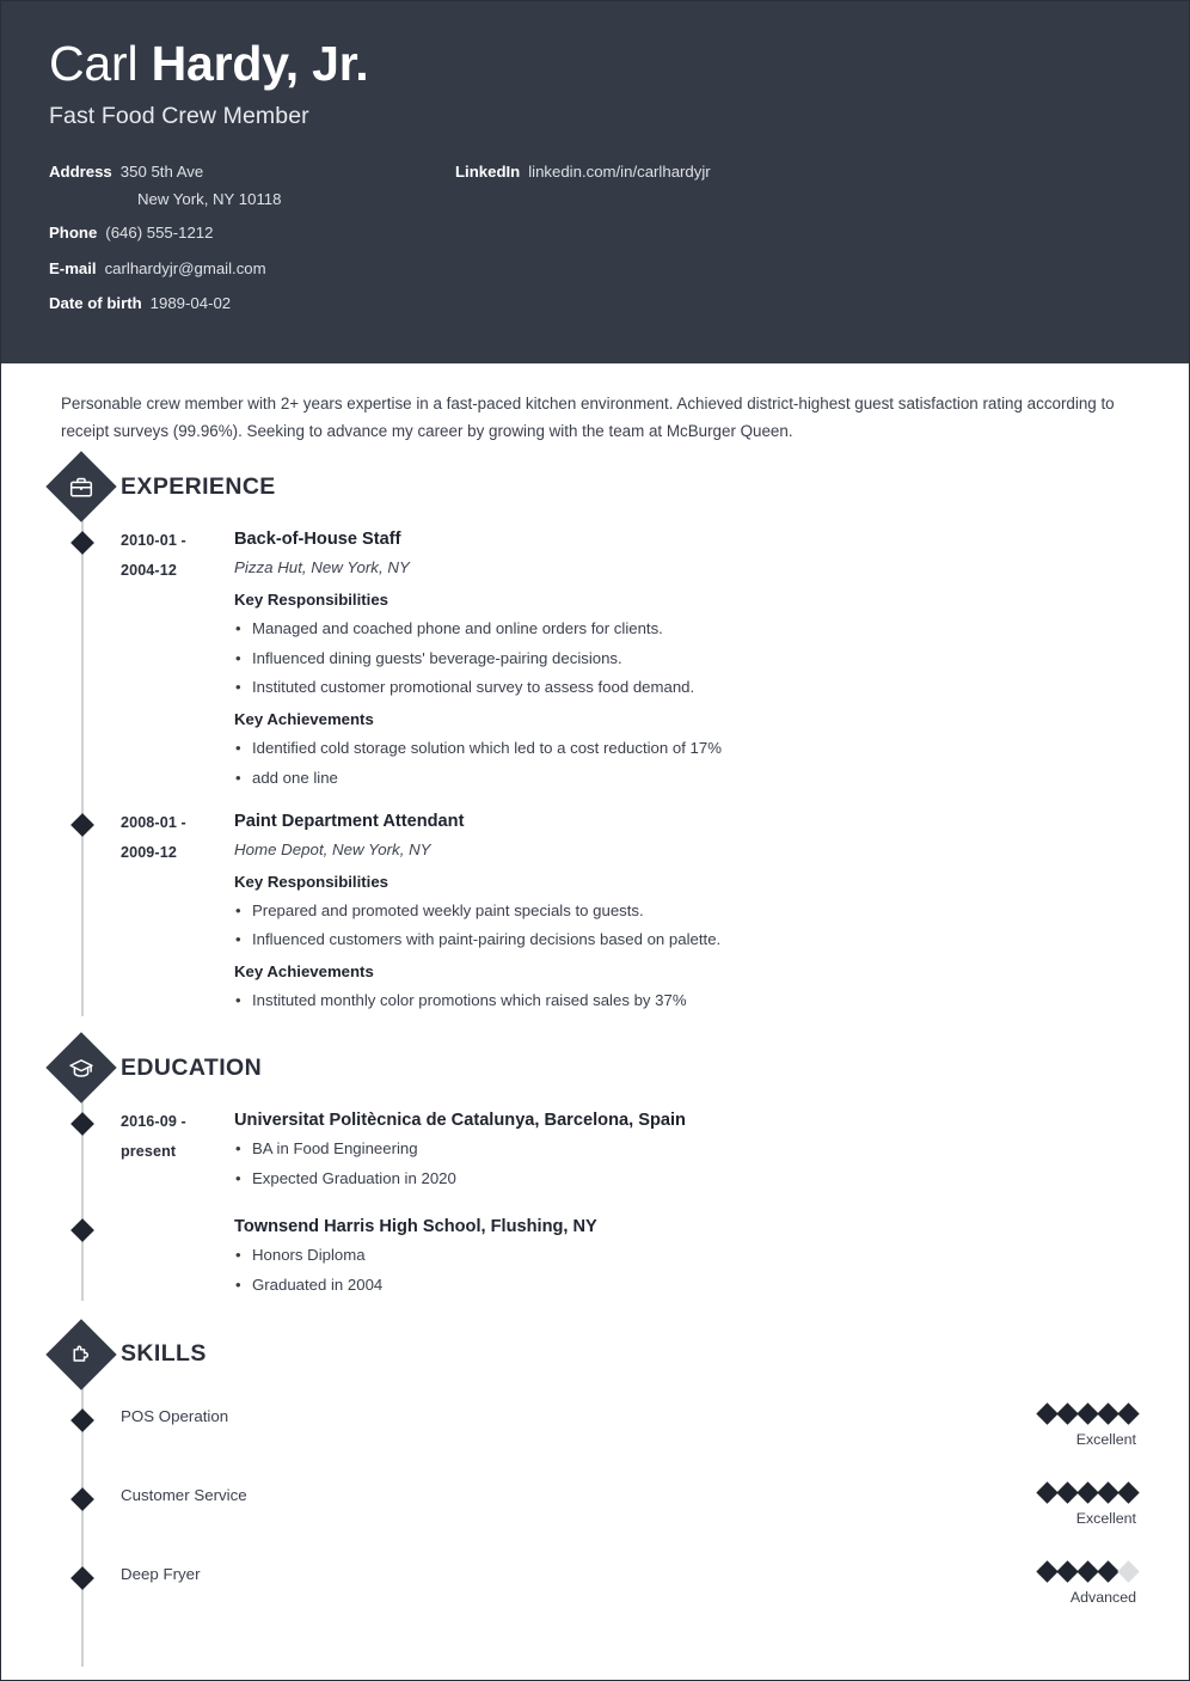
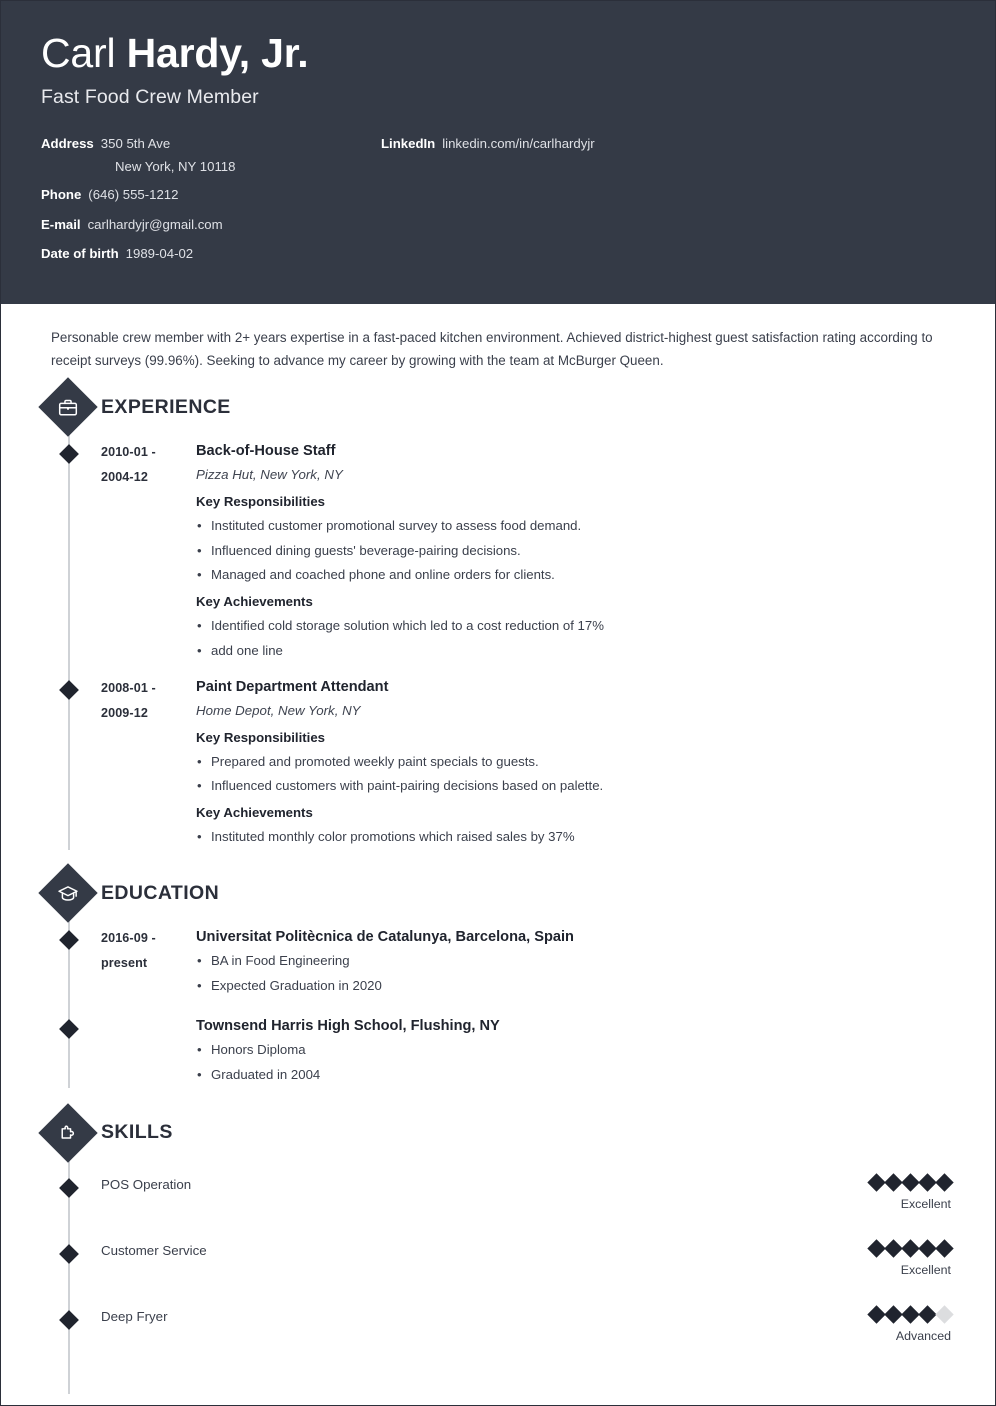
  Carl Hardy, Jr.
  Fast Food Crew Member
  Address
  350 5th Ave
  New York, NY 10118
  Phone
  (646) 555-1212
  E-mail
  carlhardyjr@gmail.com
  Date of birth
  1989-04-02
  LinkedIn
  linkedin.com/in/carlhardyjr
  Personable crew member with 2+ years expertise in a fast-paced kitchen environment. Achieved district-highest guest satisfaction rating according to receipt surveys (99.96%). Seeking to advance my career by growing with the team at McBurger Queen.
  EXPERIENCE
  2010-01 -
  2004-12
  Back-of-House Staff
  Pizza Hut, New York, NY
  Key Responsibilities
- Managed and coached phone and online orders for clients.
+ Instituted customer promotional survey to assess food demand.
  Influenced dining guests' beverage-pairing decisions.
- Instituted customer promotional survey to assess food demand.
+ Managed and coached phone and online orders for clients.
  Key Achievements
  Identified cold storage solution which led to a cost reduction of 17%
  add one line
  2008-01 -
  2009-12
  Paint Department Attendant
  Home Depot, New York, NY
  Key Responsibilities
  Prepared and promoted weekly paint specials to guests.
  Influenced customers with paint-pairing decisions based on palette.
  Key Achievements
  Instituted monthly color promotions which raised sales by 37%
  EDUCATION
  2016-09 -
  present
  Universitat Politècnica de Catalunya, Barcelona, Spain
  BA in Food Engineering
  Expected Graduation in 2020
  Townsend Harris High School, Flushing, NY
  Honors Diploma
  Graduated in 2004
  SKILLS
  POS Operation
  Excellent
  Customer Service
  Excellent
  Deep Fryer
  Advanced
